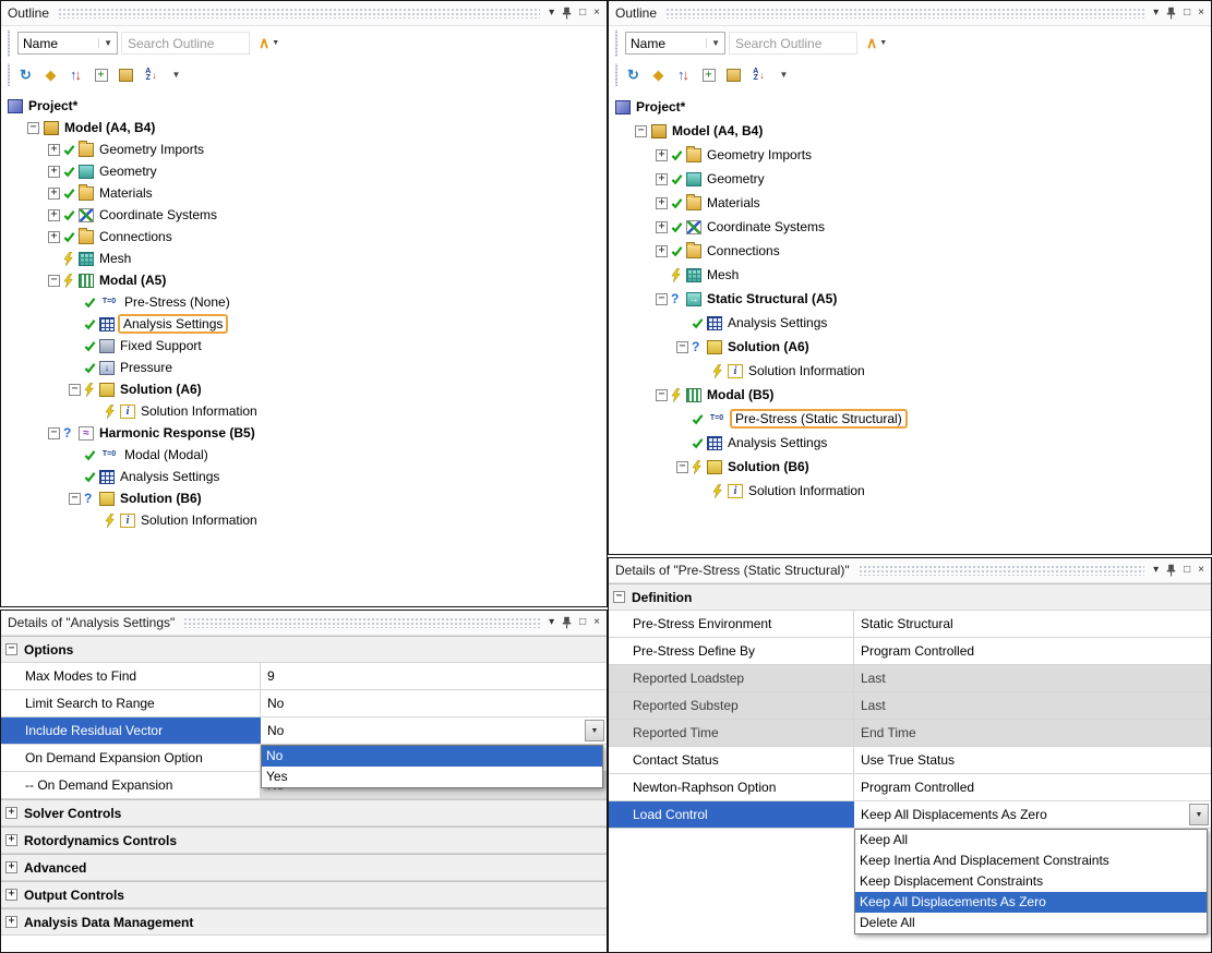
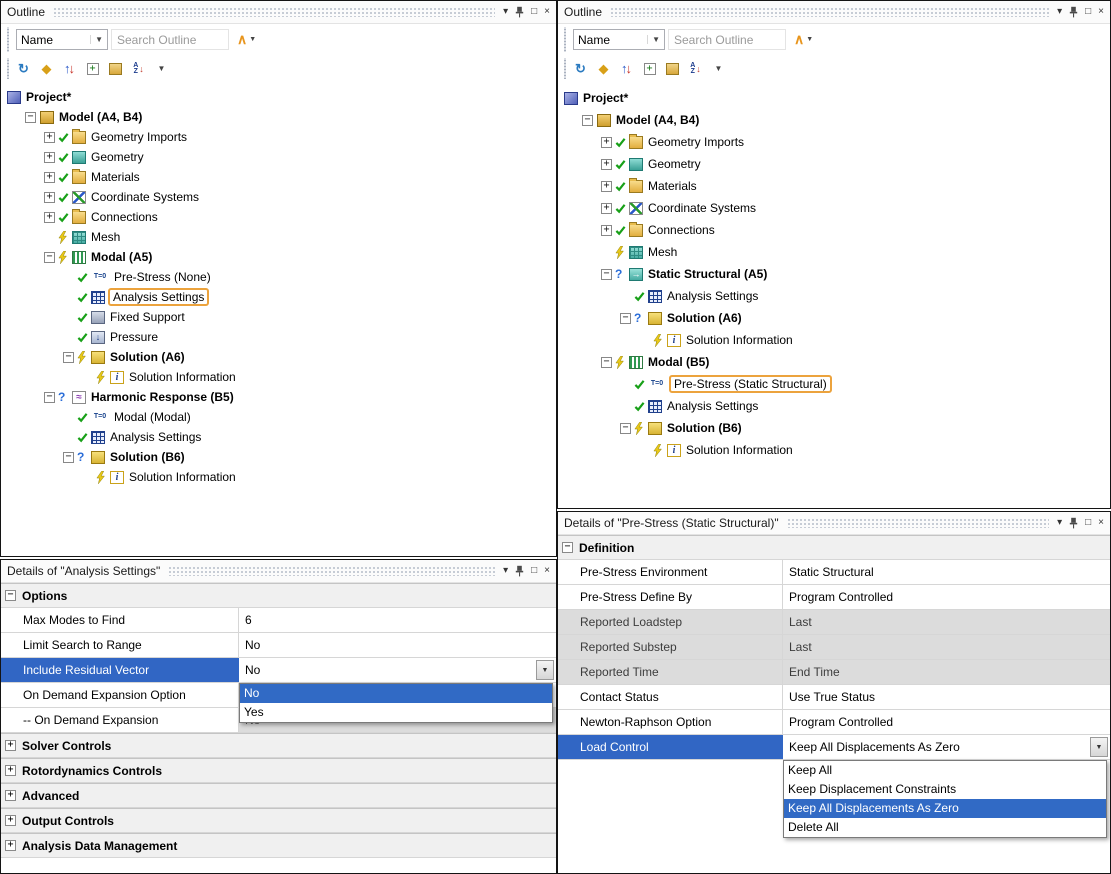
  Outline
  ▾
  □
  ×
  Name
  ▼
  Search Outline
  ∧
  ↻
  ◆
  ↑
  ↓
  +
  ↓
  ▼
  Project*
  −
  Model (A4, B4)
  +
  Geometry Imports
  +
  Geometry
  +
  Materials
  +
  Coordinate Systems
  +
  Connections
  Mesh
  −
  Modal (A5)
  Pre-Stress (None)
  Analysis Settings
  Fixed Support
  Pressure
  −
  Solution (A6)
  Solution Information
  −
  ?
  Harmonic Response (B5)
  Modal (Modal)
  Analysis Settings
  −
  ?
  Solution (B6)
  Solution Information
  Details of "Analysis Settings"
  ▾
  □
  ×
  −
  Options
  Max Modes to Find
- 9
+ 6
  Limit Search to Range
  No
  Include Residual Vector
  No
  On Demand Expansion Option
  -- On Demand Expansion
  +
  Solver Controls
  +
  Rotordynamics Controls
  +
  Advanced
  +
  Output Controls
  +
  Analysis Data Management
  No
  Yes
  Outline
  ▾
  □
  ×
  Name
  ▼
  Search Outline
  ∧
  ↻
  ◆
  ↑
  ↓
  +
  ↓
  ▼
  Project*
  −
  Model (A4, B4)
  +
  Geometry Imports
  +
  Geometry
  +
  Materials
  +
  Coordinate Systems
  +
  Connections
  Mesh
  −
  ?
  Static Structural (A5)
  Analysis Settings
  −
  ?
  Solution (A6)
  Solution Information
  −
  Modal (B5)
  Pre-Stress (Static Structural)
  Analysis Settings
  −
  Solution (B6)
  Solution Information
  Details of "Pre-Stress (Static Structural)"
  ▾
  □
  ×
  −
  Definition
  Pre-Stress Environment
  Static Structural
  Pre-Stress Define By
  Program Controlled
  Reported Loadstep
  Last
  Reported Substep
  Last
  Reported Time
  End Time
  Contact Status
  Use True Status
  Newton-Raphson Option
  Program Controlled
  Load Control
  Keep All Displacements As Zero
  Keep All
- Keep Inertia And Displacement Constraints
  Keep Displacement Constraints
  Keep All Displacements As Zero
  Delete All
